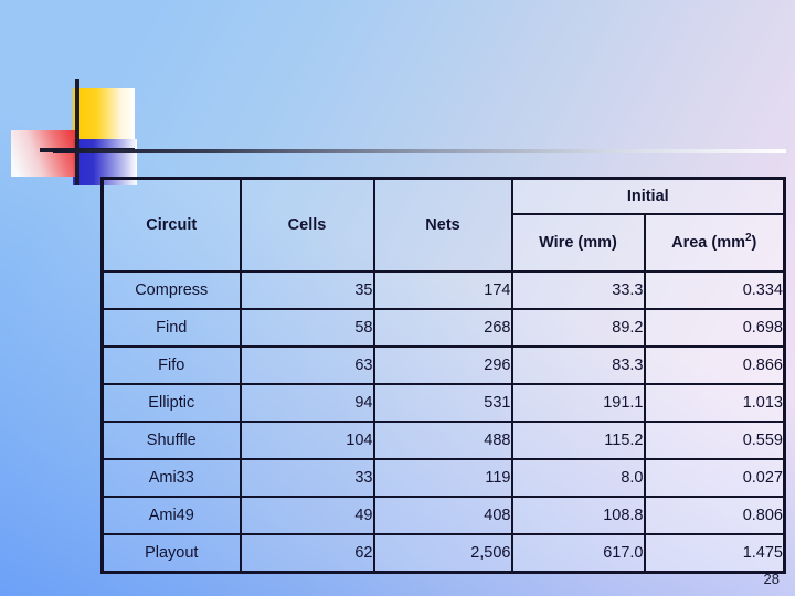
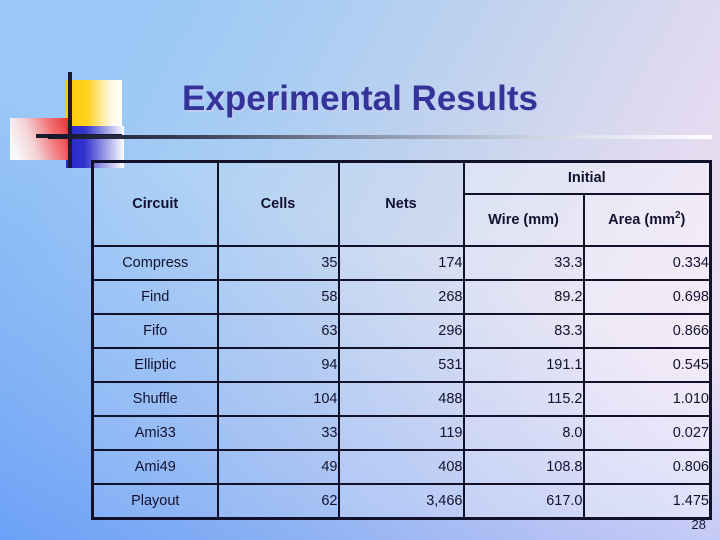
+ Experimental Results
  Circuit	Cells	Nets	Initial
  Wire (mm)	Area (mm2)
  Compress	35	174	33.3	0.334
  Find	58	268	89.2	0.698
  Fifo	63	296	83.3	0.866
- Elliptic	94	531	191.1	1.013
+ Elliptic	94	531	191.1	0.545
- Shuffle	104	488	115.2	0.559
+ Shuffle	104	488	115.2	1.010
  Ami33	33	119	8.0	0.027
  Ami49	49	408	108.8	0.806
- Playout	62	2,506	617.0	1.475
+ Playout	62	3,466	617.0	1.475
  28
